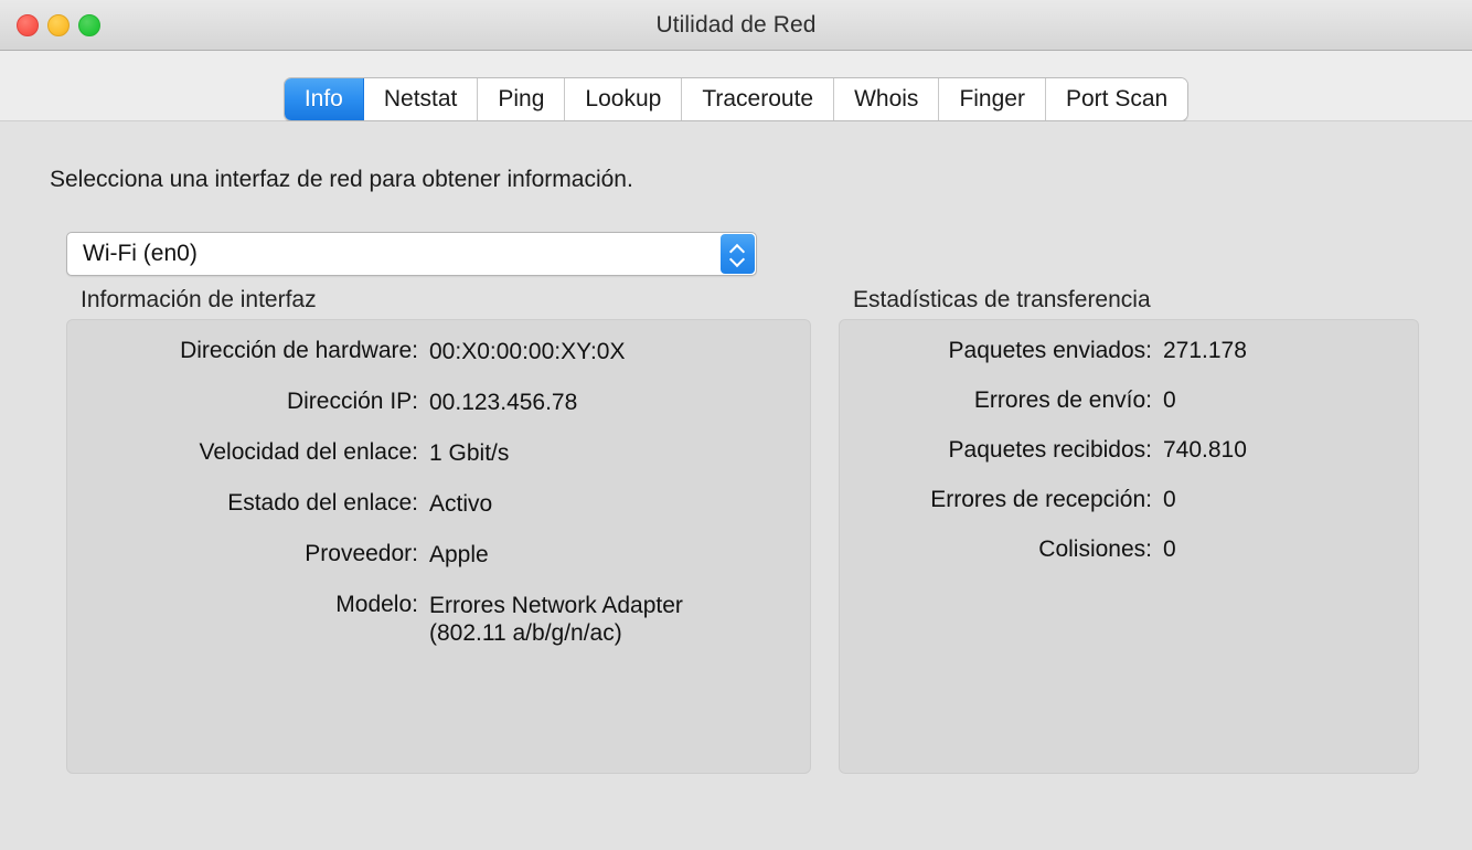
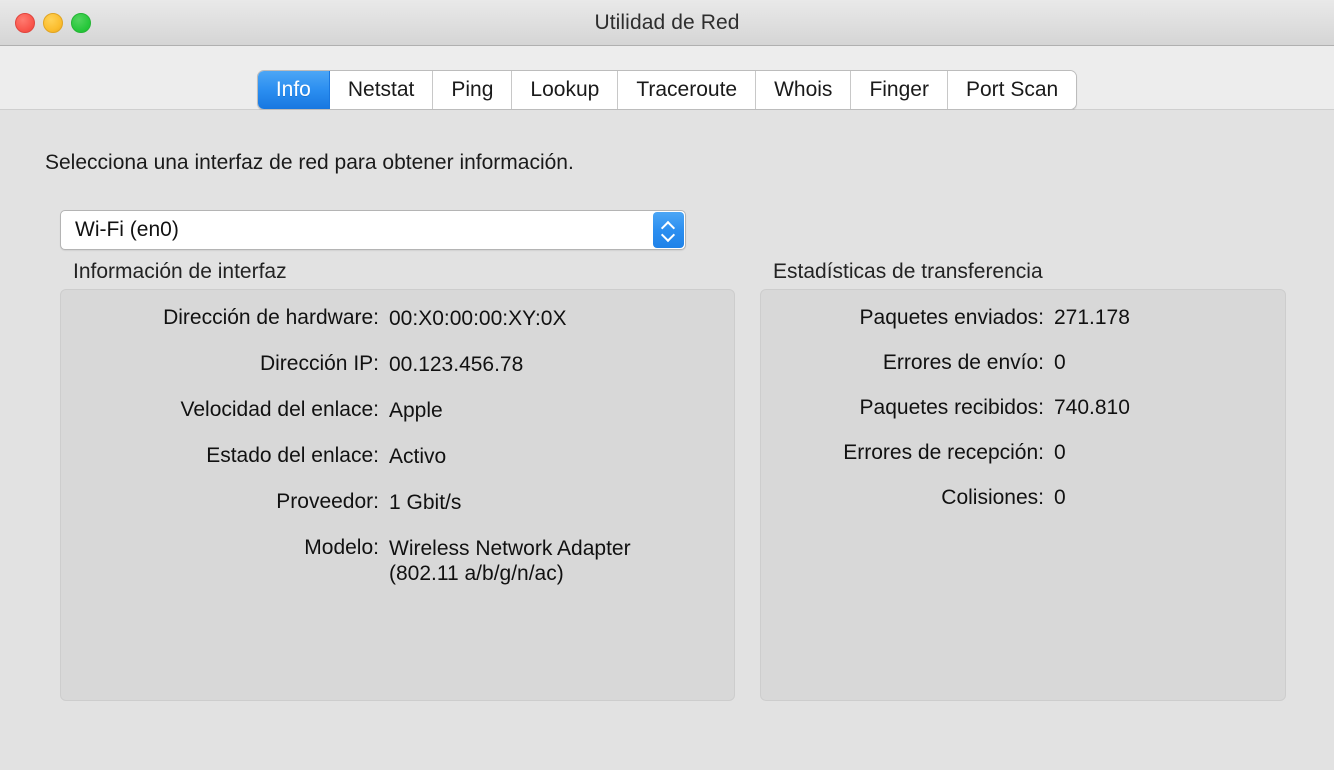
  Utilidad de Red
  Info
  Netstat
  Ping
  Lookup
  Traceroute
  Whois
  Finger
  Port Scan
  Selecciona una interfaz de red para obtener información.
  Wi-Fi (en0)
  Información de interfaz
  Dirección de hardware:
  00:X0:00:00:XY:0X
  Dirección IP:
  00.123.456.78
  Velocidad del enlace:
- 1 Gbit/s
+ Apple
  Estado del enlace:
  Activo
  Proveedor:
- Apple
+ 1 Gbit/s
  Modelo:
- Errores Network Adapter (802.11 a/b/g/n/ac)
+ Wireless Network Adapter (802.11 a/b/g/n/ac)
  Estadísticas de transferencia
  Paquetes enviados:
  271.178
  Errores de envío:
  0
  Paquetes recibidos:
  740.810
  Errores de recepción:
  0
  Colisiones:
  0
